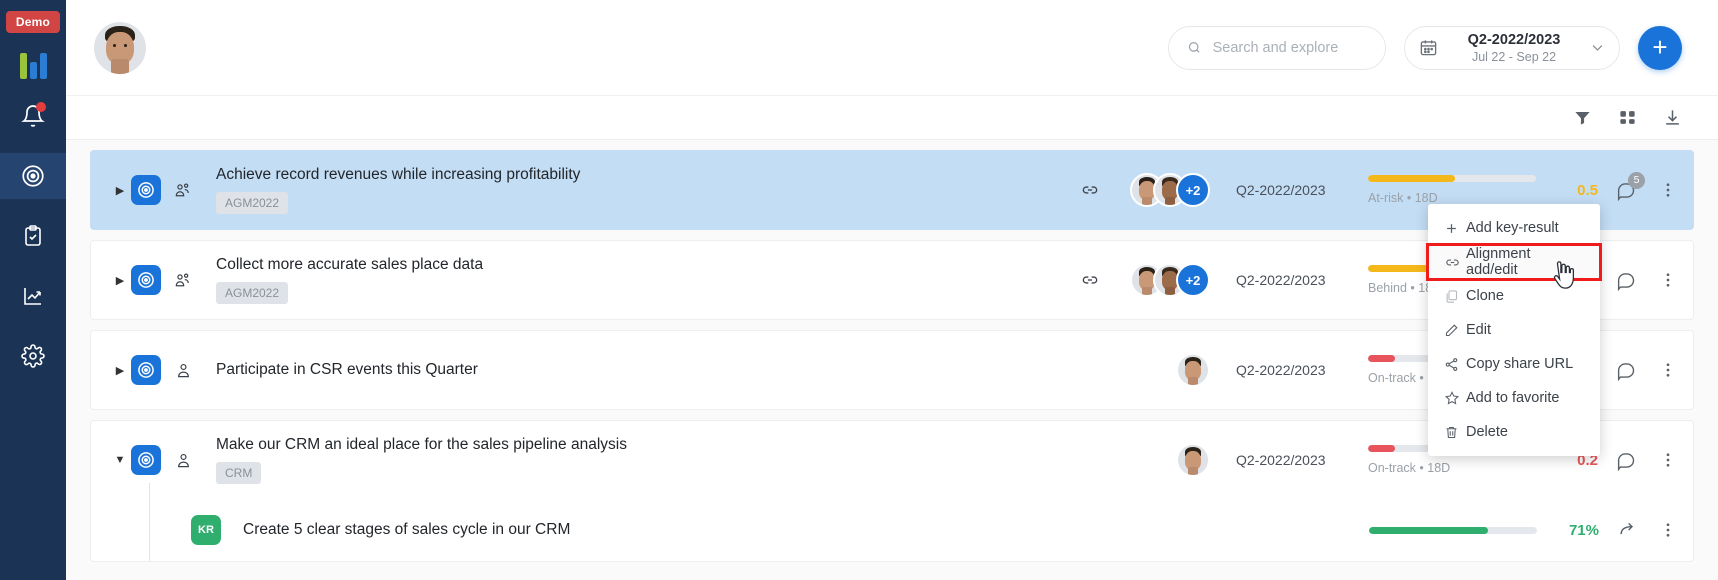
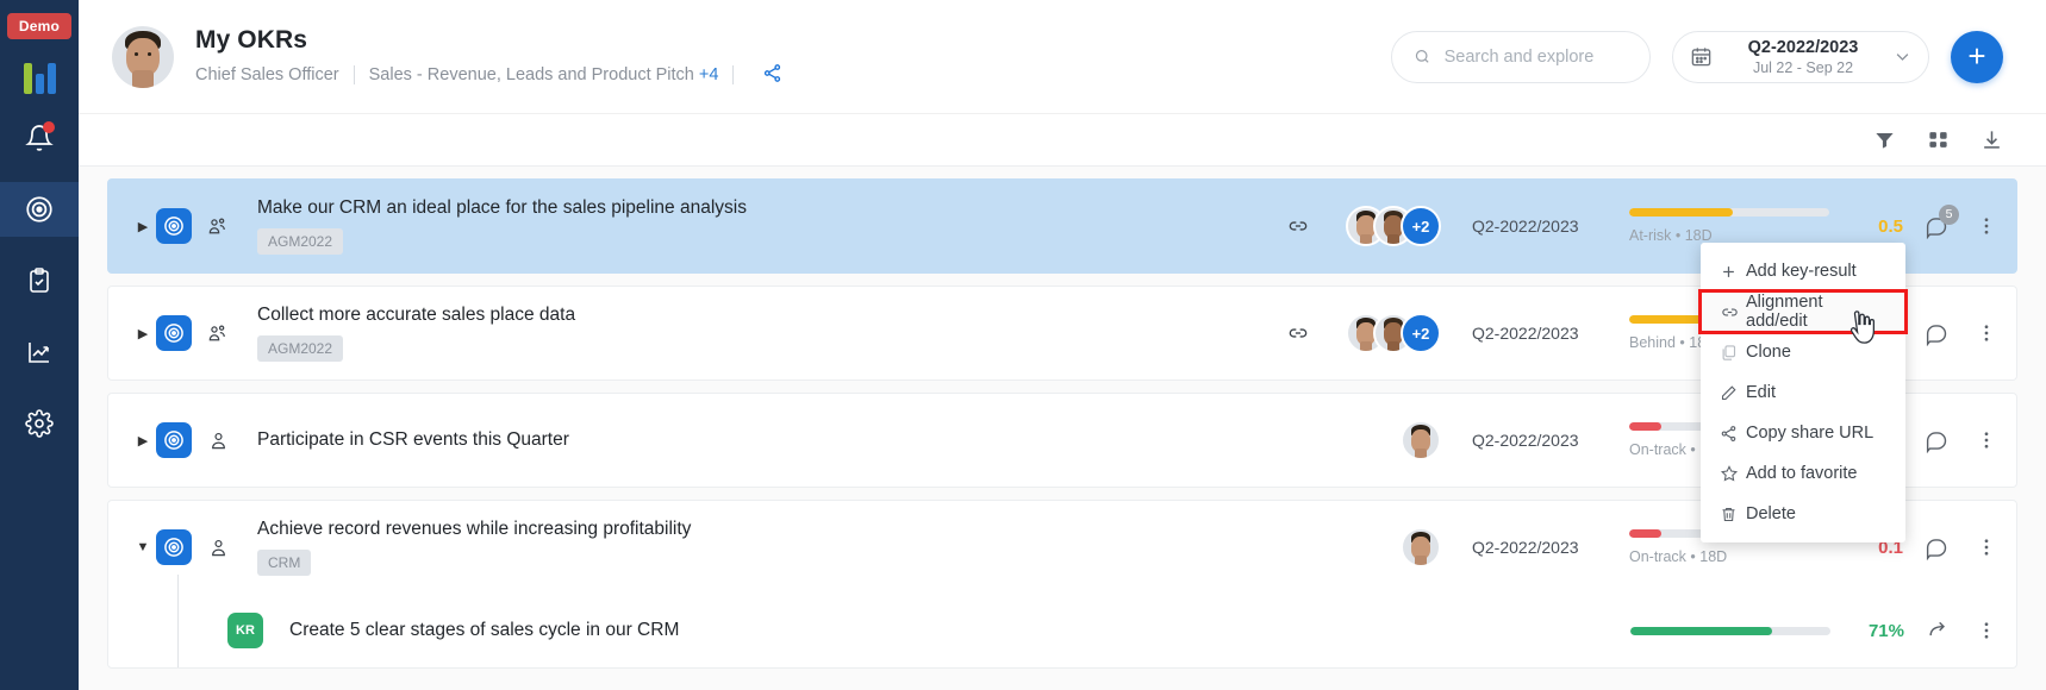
  Demo
+ My OKRs
+ Chief Sales Officer
+ Sales - Revenue, Leads and Product Pitch
+ +4
  Search and explore
  Q2-2022/2023
  Jul 22 - Sep 22
  +
  ▶
- Achieve record revenues while increasing profitability
+ Make our CRM an ideal place for the sales pipeline analysis
  AGM2022
  +2
  Q2-2022/2023
  At-risk • 18D
  0.5
  5
  ▶
  Collect more accurate sales place data
  AGM2022
  +2
  Q2-2022/2023
  Behind • 1
  ▶
  Participate in CSR events this Quarter
  Q2-2022/2023
  On-track •
  ▼
- Make our CRM an ideal place for the sales pipeline analysis
+ Achieve record revenues while increasing profitability
  CRM
  Q2-2022/2023
  On-track • 18D
- 0.2
+ 0.1
  KR
  Create 5 clear stages of sales cycle in our CRM
  71%
  Add key-result
  Alignment add/edit
  Clone
  Edit
  Copy share URL
  Add to favorite
  Delete
